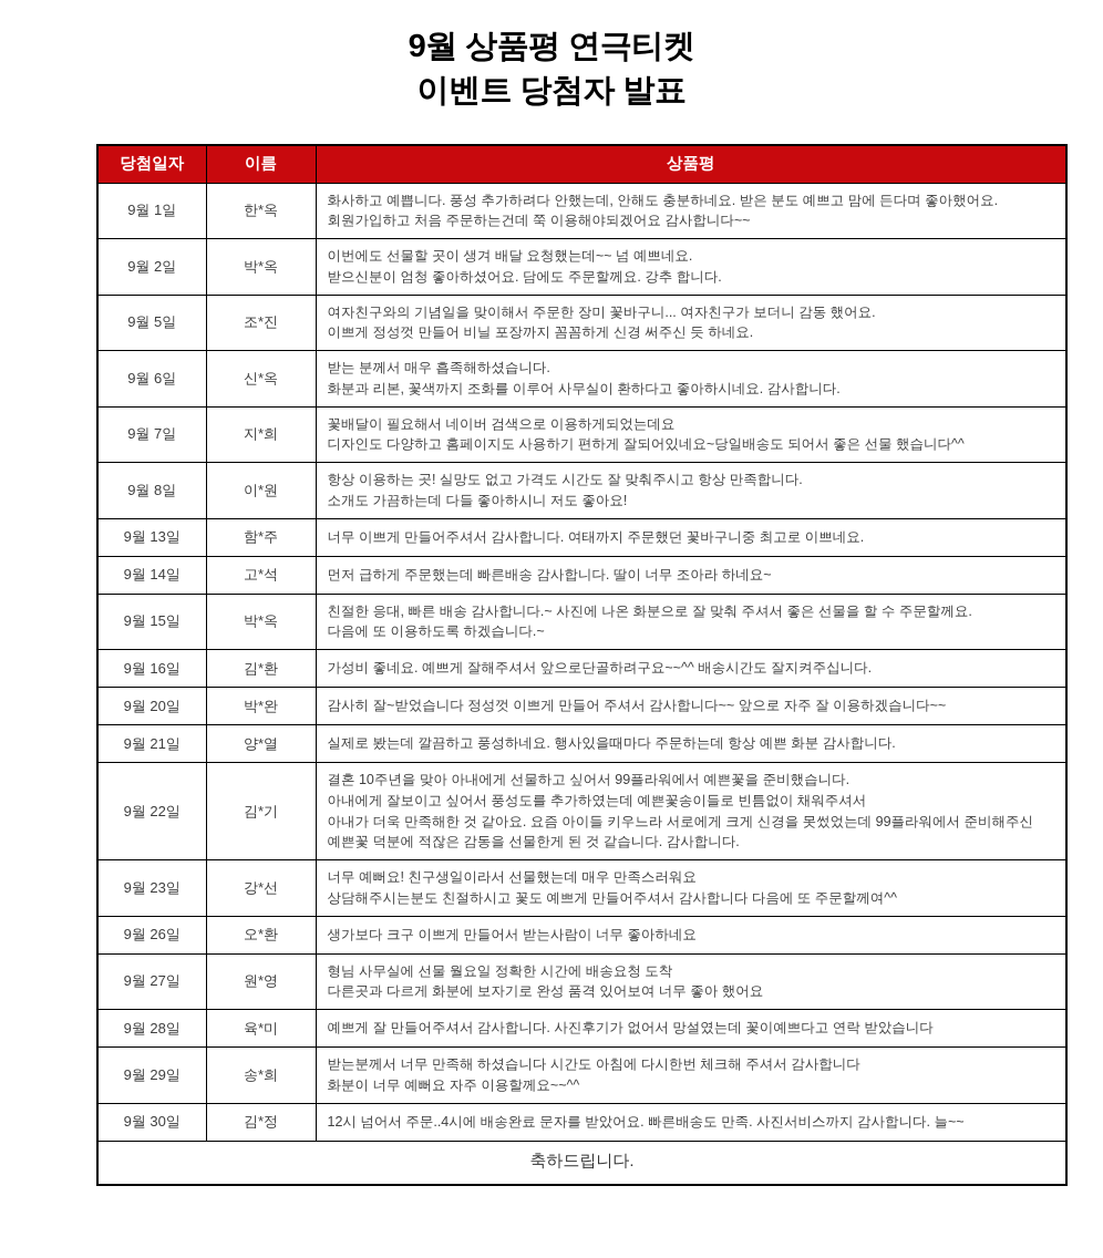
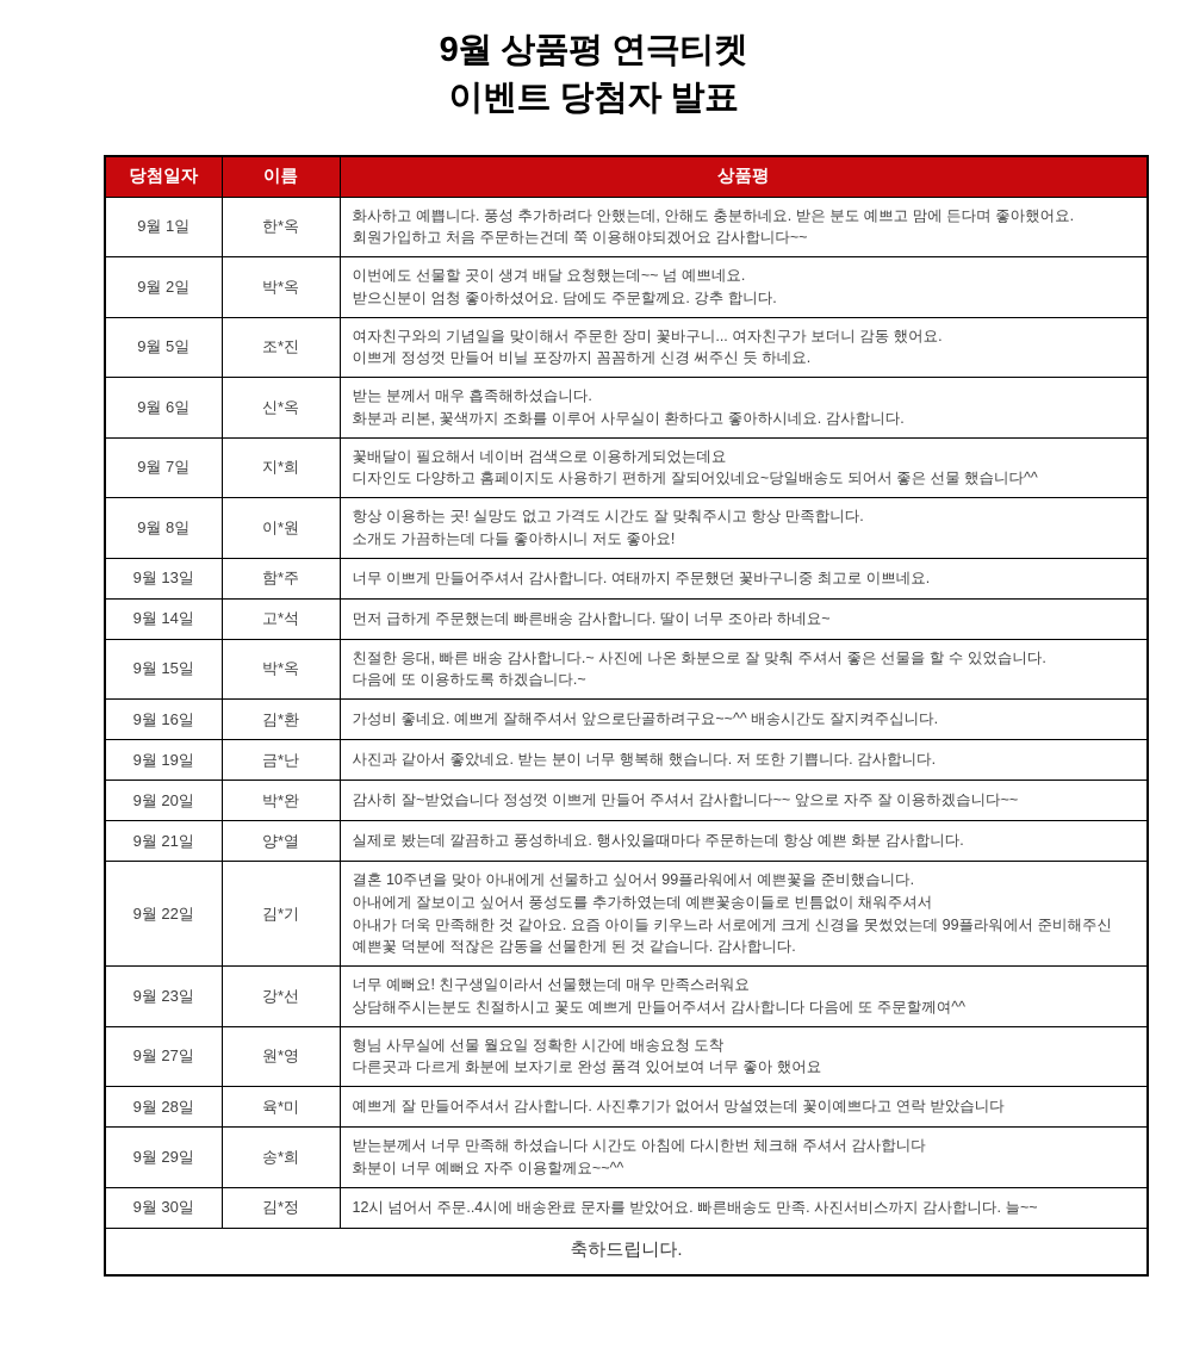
  9월 상품평 연극티켓
  이벤트 당첨자 발표
  당첨일자	이름	상품평
  9월 1일	한*옥	화사하고 예쁩니다. 풍성 추가하려다 안했는데, 안해도 충분하네요. 받은 분도 예쁘고 맘에 든다며 좋아했어요. 회원가입하고 처음 주문하는건데 쭉 이용해야되겠어요 감사합니다~~
  9월 2일	박*옥	이번에도 선물할 곳이 생겨 배달 요청했는데~~ 넘 예쁘네요. 받으신분이 엄청 좋아하셨어요. 담에도 주문할께요. 강추 합니다.
  9월 5일	조*진	여자친구와의 기념일을 맞이해서 주문한 장미 꽃바구니... 여자친구가 보더니 감동 했어요. 이쁘게 정성껏 만들어 비닐 포장까지 꼼꼼하게 신경 써주신 듯 하네요.
  9월 6일	신*옥	받는 분께서 매우 흡족해하셨습니다. 화분과 리본, 꽃색까지 조화를 이루어 사무실이 환하다고 좋아하시네요. 감사합니다.
  9월 7일	지*희	꽃배달이 필요해서 네이버 검색으로 이용하게되었는데요 디자인도 다양하고 홈페이지도 사용하기 편하게 잘되어있네요~당일배송도 되어서 좋은 선물 했습니다^^
  9월 8일	이*원	항상 이용하는 곳! 실망도 없고 가격도 시간도 잘 맞춰주시고 항상 만족합니다. 소개도 가끔하는데 다들 좋아하시니 저도 좋아요!
  9월 13일	함*주	너무 이쁘게 만들어주셔서 감사합니다. 여태까지 주문했던 꽃바구니중 최고로 이쁘네요.
  9월 14일	고*석	먼저 급하게 주문했는데 빠른배송 감사합니다. 딸이 너무 조아라 하네요~
- 9월 15일	박*옥	친절한 응대, 빠른 배송 감사합니다.~ 사진에 나온 화분으로 잘 맞춰 주셔서 좋은 선물을 할 수 주문할께요. 다음에 또 이용하도록 하겠습니다.~
+ 9월 15일	박*옥	친절한 응대, 빠른 배송 감사합니다.~ 사진에 나온 화분으로 잘 맞춰 주셔서 좋은 선물을 할 수 있었습니다. 다음에 또 이용하도록 하겠습니다.~
  9월 16일	김*환	가성비 좋네요. 예쁘게 잘해주셔서 앞으로단골하려구요~~^^ 배송시간도 잘지켜주십니다.
+ 9월 19일	금*난	사진과 같아서 좋았네요. 받는 분이 너무 행복해 했습니다. 저 또한 기쁩니다. 감사합니다.
  9월 20일	박*완	감사히 잘~받었습니다 정성껏 이쁘게 만들어 주셔서 감사합니다~~ 앞으로 자주 잘 이용하겠습니다~~
  9월 21일	양*열	실제로 봤는데 깔끔하고 풍성하네요. 행사있을때마다 주문하는데 항상 예쁜 화분 감사합니다.
  9월 22일	김*기	결혼 10주년을 맞아 아내에게 선물하고 싶어서 99플라워에서 예쁜꽃을 준비했습니다. 아내에게 잘보이고 싶어서 풍성도를 추가하였는데 예쁜꽃송이들로 빈틈없이 채워주셔서 아내가 더욱 만족해한 것 같아요. 요즘 아이들 키우느라 서로에게 크게 신경을 못썼었는데 99플라워에서 준비해주신 예쁜꽃 덕분에 적잖은 감동을 선물한게 된 것 같습니다. 감사합니다.
  9월 23일	강*선	너무 예뻐요! 친구생일이라서 선물했는데 매우 만족스러워요 상담해주시는분도 친절하시고 꽃도 예쁘게 만들어주셔서 감사합니다 다음에 또 주문할께여^^
- 9월 26일	오*환	생가보다 크구 이쁘게 만들어서 받는사람이 너무 좋아하네요
  9월 27일	원*영	형님 사무실에 선물 월요일 정확한 시간에 배송요청 도착 다른곳과 다르게 화분에 보자기로 완성 품격 있어보여 너무 좋아 했어요
  9월 28일	육*미	예쁘게 잘 만들어주셔서 감사합니다. 사진후기가 없어서 망설였는데 꽃이예쁘다고 연락 받았습니다
  9월 29일	송*희	받는분께서 너무 만족해 하셨습니다 시간도 아침에 다시한번 체크해 주셔서 감사합니다 화분이 너무 예뻐요 자주 이용할께요~~^^
  9월 30일	김*정	12시 넘어서 주문..4시에 배송완료 문자를 받았어요. 빠른배송도 만족. 사진서비스까지 감사합니다. 늘~~
  축하드립니다.
